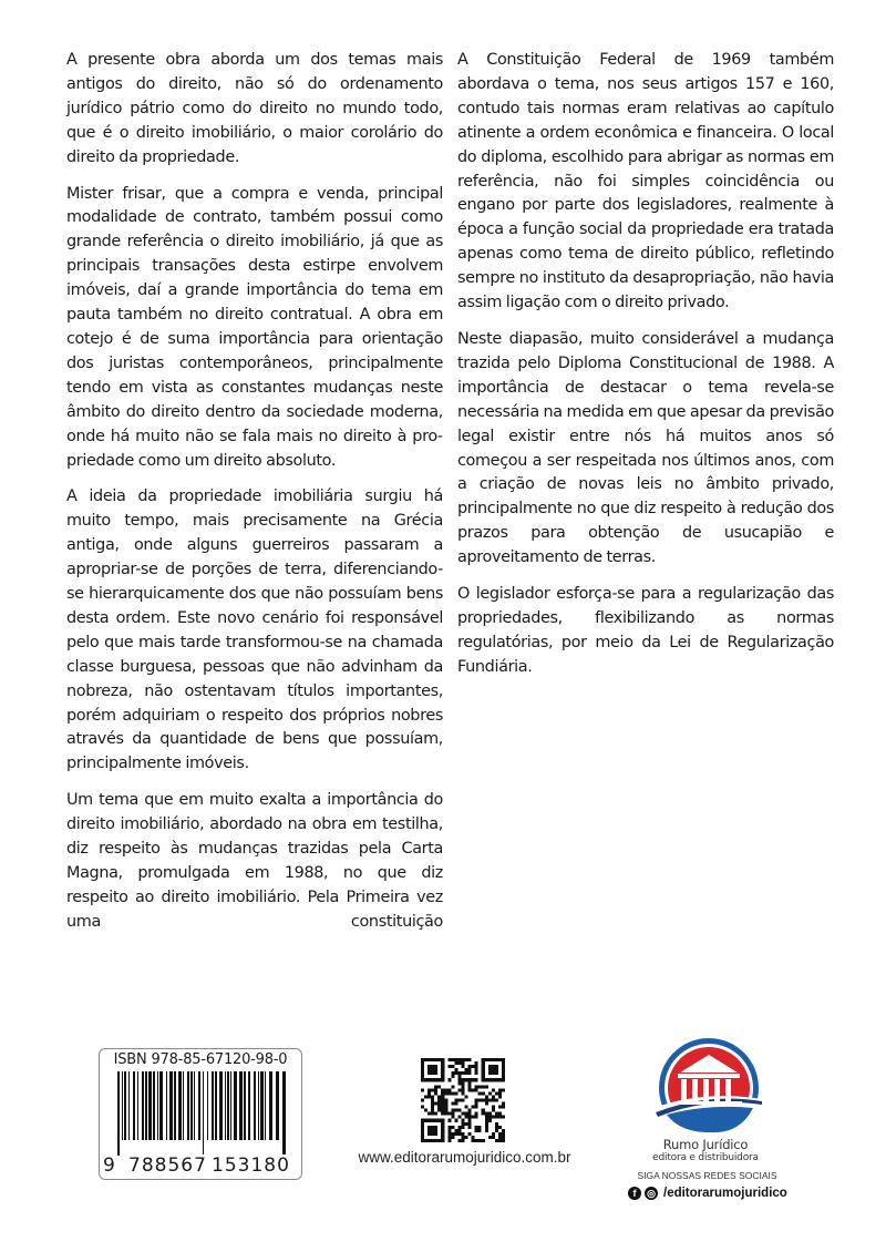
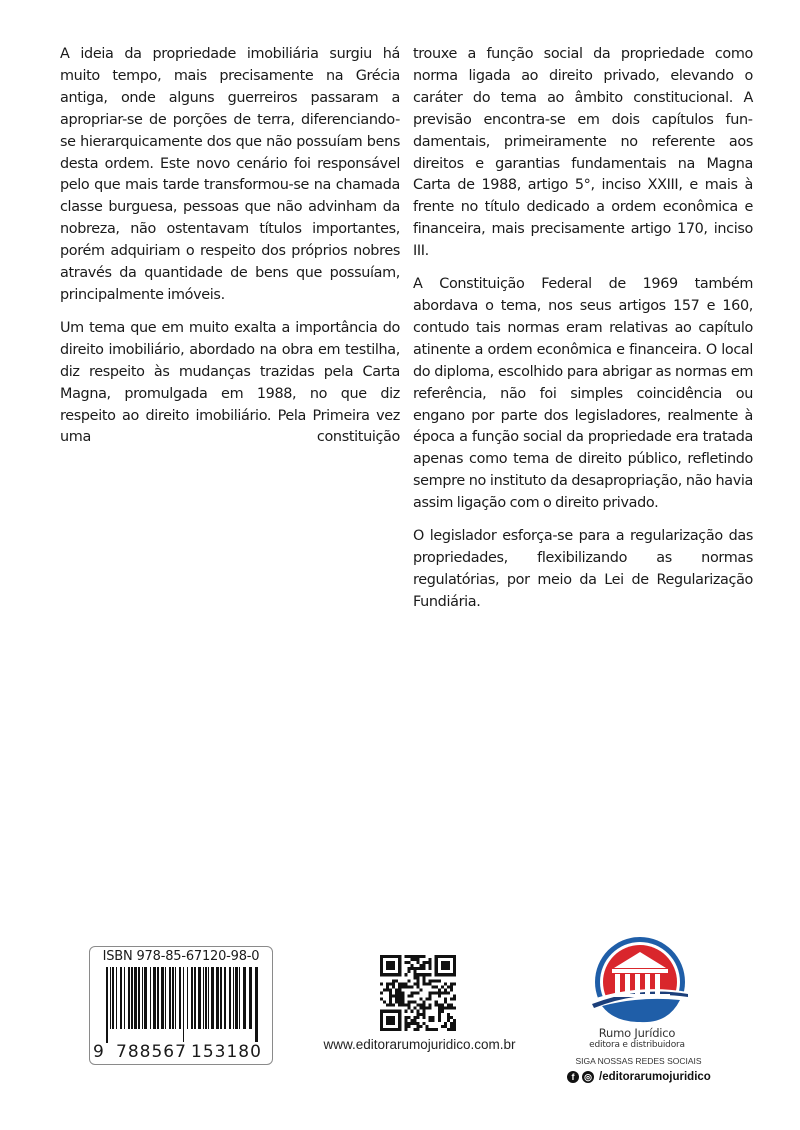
- A presente obra aborda um dos temas mais antigos do direito, não só do ordenamento jurídico pátrio como do direito no mundo todo, que é o direito imobiliário, o maior co­rolário do direito da propriedade.
- Mister frisar, que a compra e venda, principal modalidade de contrato, também possui como grande referência o direito imobiliário, já que as principais transações desta estirpe envolvem imóveis, daí a grande importância do tema em pauta também no direito con­tratual. A obra em cotejo é de suma impor­tância para orientação dos juristas contem­porâneos, principalmente tendo em vista as constantes mudanças neste âmbito do direito dentro da sociedade moderna, onde há muito não se fala mais no direito à pro­priedade como um direito absoluto.
  A ideia da propriedade imobiliária surgiu há muito tempo, mais precisamente na Grécia antiga, onde alguns guerreiros passaram a apropriar-se de porções de terra, diferen­ciando-se hierarquicamente dos que não possuíam bens desta ordem. Este novo ce­nário foi responsável pelo que mais tarde transformou-se na chamada classe burguesa, pessoas que não advinham da nobreza, não ostentavam títulos importantes, porém adquiriam o respeito dos próprios nobres através da quantidade de bens que possuíam, principalmente imóveis.
  Um tema que em muito exalta a impor­tância do direito imobiliário, abordado na obra em testilha, diz respeito às mudanças trazidas pela Carta Magna, promulgada em 1988, no que diz respeito ao direito imobi­liário. Pela Primeira vez uma constituição
+ trouxe a função social da propriedade como norma ligada ao direito privado, elevando o caráter do tema ao âmbito constitucional. A previsão encontra-se em dois capítulos fun­damentais, primeiramente no referente aos direitos e garantias fundamentais na Magna Carta de 1988, artigo 5°, inciso XXIII, e mais à frente no título dedicado a ordem econô­mica e financeira, mais precisamente artigo 170, inciso III.
  A Constituição Federal de 1969 também abordava o tema, nos seus artigos 157 e 160, contudo tais normas eram relativas ao capítulo atinente a ordem econômica e financeira. O local do diploma, escolhido para abrigar as normas em referência, não foi simples coincidência ou engano por parte dos legisladores, realmente à época a função social da propriedade era tratada apenas como tema de direito público, refletindo sempre no instituto da desapropriação, não havia assim ligação com o direito privado.
- Neste diapasão, muito considerável a mu­dança trazida pelo Diploma Constitucional de 1988. A importância de destacar o tema revela-se necessária na medida em que apesar da previsão legal existir entre nós há muitos anos só começou a ser respeitada nos últimos anos, com a criação de novas leis no âmbito privado, principalmente no que diz respeito à redução dos prazos para obtenção de usucapião e aproveitamento de terras.
  O legislador esforça-se para a regularização das propriedades, flexibilizando as normas regulatórias, por meio da Lei de Regulari­zação Fundiária.
  ISBN 978-85-67120-98-0
  9
  788567
  153180
  www.editorarumojuridico.com.br
  Rumo Jurídico
  editora e distribuidora
  SIGA NOSSAS REDES SOCIAIS
  f
  ◎
  /editorarumojuridico
